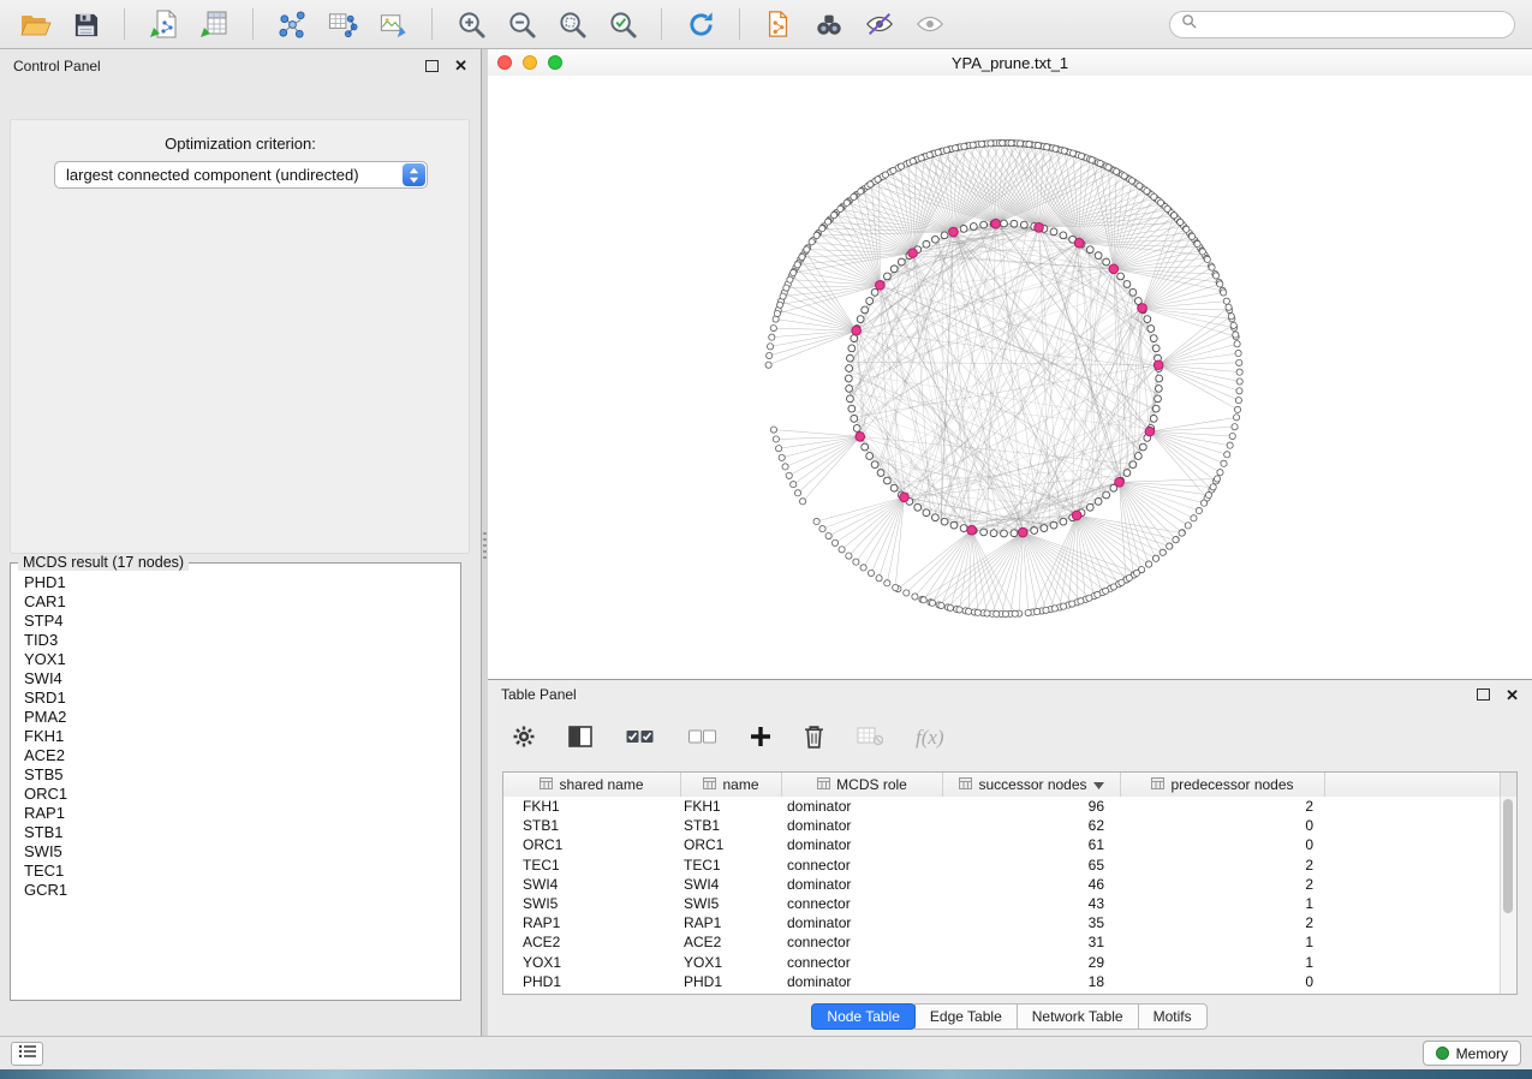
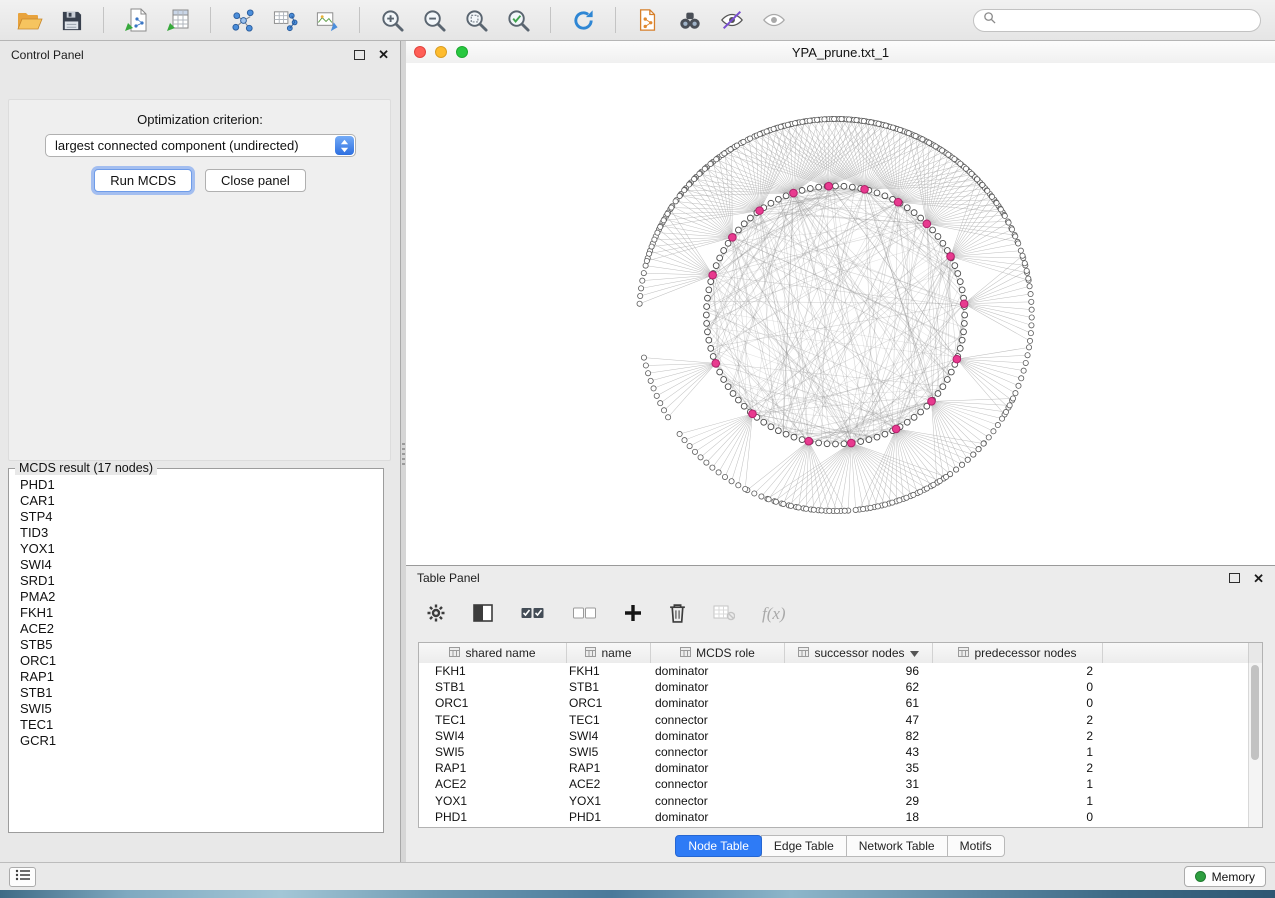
  Control Panel
  ✕
  Optimization criterion:
  largest connected component (undirected)
+ Run MCDS
+ Close panel
  MCDS result (17 nodes)
  PHD1
  CAR1
  STP4
  TID3
  YOX1
  SWI4
  SRD1
  PMA2
  FKH1
  ACE2
  STB5
  ORC1
  RAP1
  STB1
  SWI5
  TEC1
  GCR1
  YPA_prune.txt_1
  Table Panel
  ✕
  f(x)
  shared name
  name
  MCDS role
  successor nodes
  predecessor nodes
  FKH1
  FKH1
  dominator
  96
  2
  STB1
  STB1
  dominator
  62
  0
  ORC1
  ORC1
  dominator
  61
  0
  TEC1
  TEC1
  connector
- 65
+ 47
  2
  SWI4
  SWI4
  dominator
- 46
+ 82
  2
  SWI5
  SWI5
  connector
  43
  1
  RAP1
  RAP1
  dominator
  35
  2
  ACE2
  ACE2
  connector
  31
  1
  YOX1
  YOX1
  connector
  29
  1
  PHD1
  PHD1
  dominator
  18
  0
  Node Table
  Edge Table
  Network Table
  Motifs
  Memory
